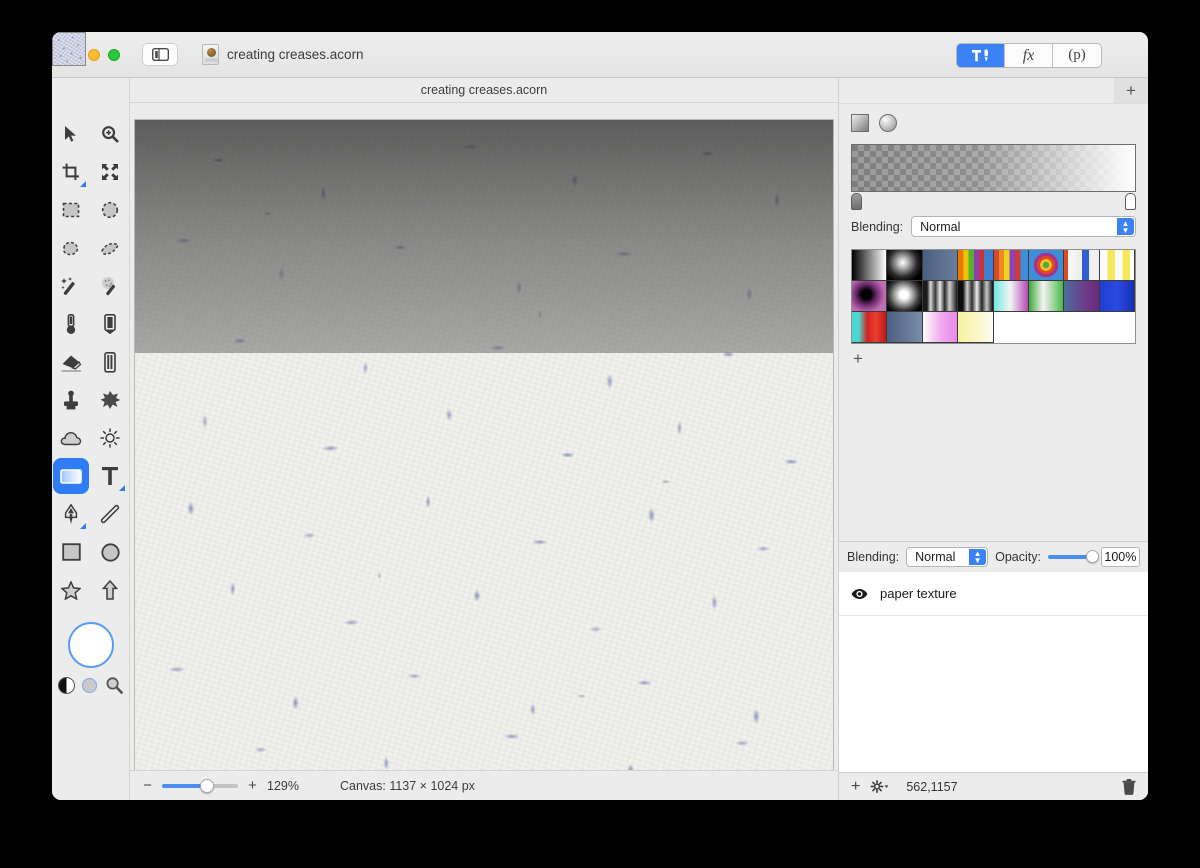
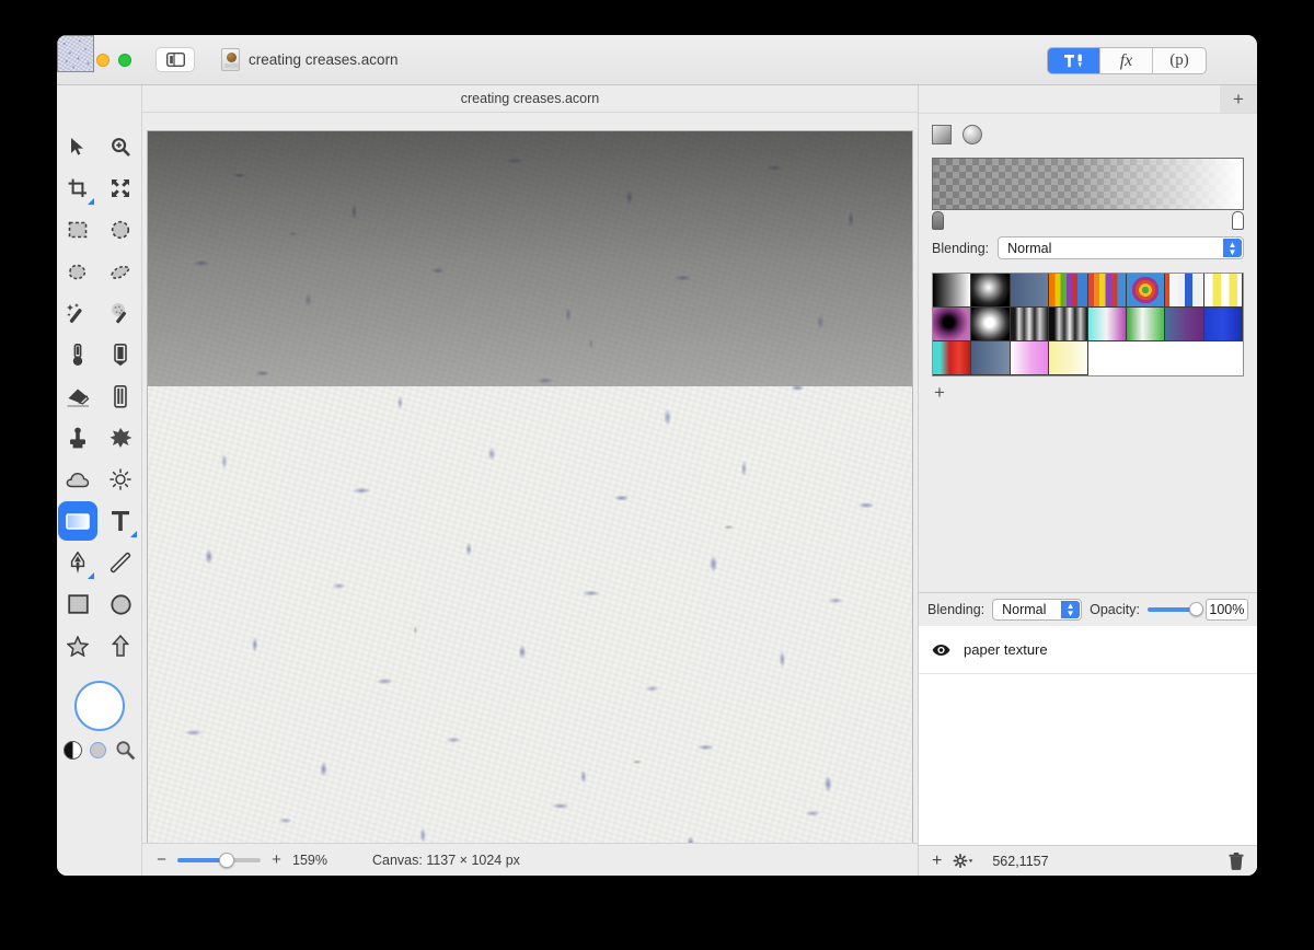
  creating creases.acorn
  fx
  (p)
  creating creases.acorn
  −
  +
- 129%
+ 159%
  Canvas: 1137 × 1024 px
  +
  Blending:
  Normal
  ▲
  ▼
  +
  Blending:
  Normal
  ▲
  ▼
  Opacity:
  100%
  paper texture
  +
  562,1157
